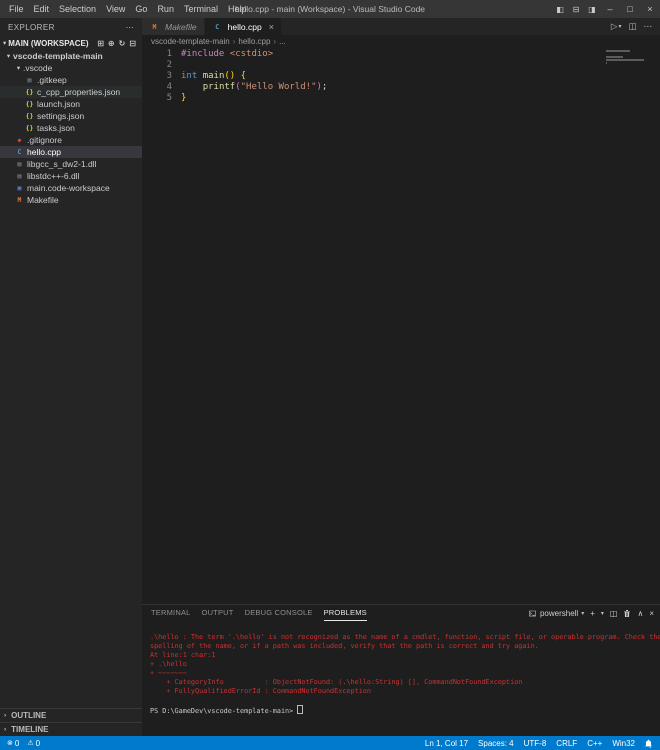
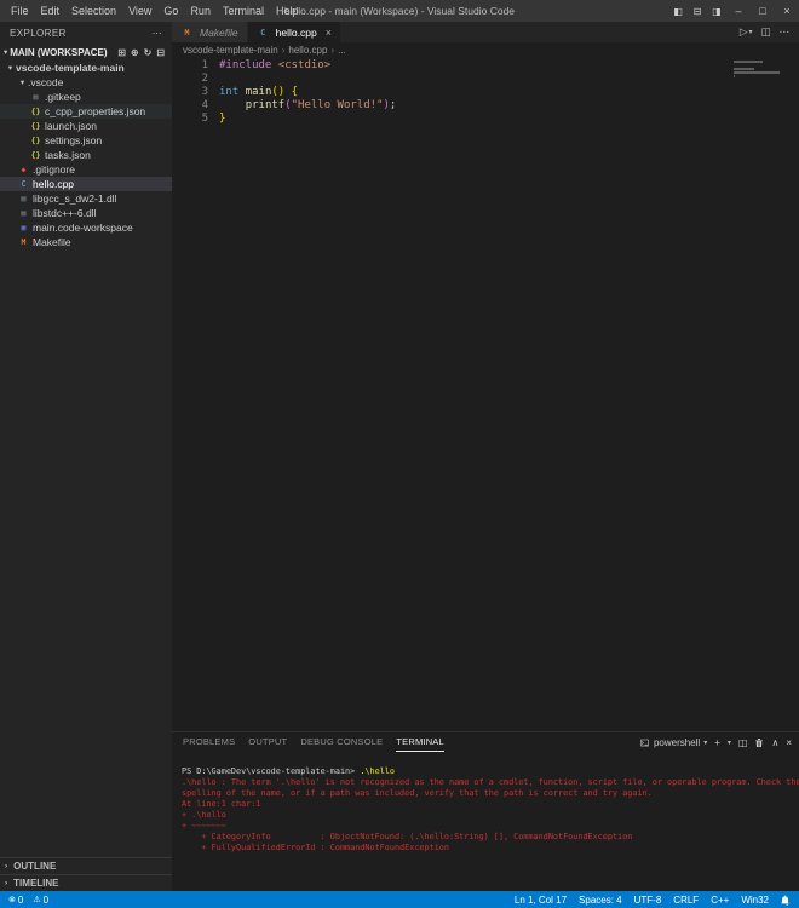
  File
  Edit
  Selection
  View
  Go
  Run
  Terminal
  Help
  hello.cpp - main (Workspace) - Visual Studio Code
  ◧
  ⊟
  ◨
  –
  □
  ×
  EXPLORER
  ⋯
  MAIN (WORKSPACE)
  ⊞
  ⊕
  ↻
  ⊟
  vscode-template-main
  .vscode
  ▤
  .gitkeep
  {}
  c_cpp_properties.json
  {}
  launch.json
  {}
  settings.json
  {}
  tasks.json
  ◆
  .gitignore
  C
  hello.cpp
  ▤
  libgcc_s_dw2-1.dll
  ▤
  libstdc++-6.dll
  ▣
  main.code-workspace
  M
  Makefile
  OUTLINE
  TIMELINE
  M
  Makefile
  C
  hello.cpp
  ×
  ▷
  ◫
  ⋯
  vscode-template-main
  ›
  hello.cpp
  ›
  ...
  1
  #include <cstdio>
  2
  3
  int main() {
  4
  printf("Hello World!");
  5
  }
- TERMINAL
+ PROBLEMS
  OUTPUT
  DEBUG CONSOLE
- PROBLEMS
+ TERMINAL
  powershell
  +
  ◫
  ∧
  ×
+ PS D:\GameDev\vscode-template-main> .\hello
  .\hello : The term '.\hello' is not recognized as the name of a cmdlet, function, script file, or operable program. Check the
  spelling of the name, or if a path was included, verify that the path is correct and try again.
  At line:1 char:1
  + .\hello
  + ~~~~~~~
  + CategoryInfo : ObjectNotFound: (.\hello:String) [], CommandNotFoundException
  + FullyQualifiedErrorId : CommandNotFoundException
- PS D:\GameDev\vscode-template-main>
  0
  0
  Ln 1, Col 17
  Spaces: 4
  UTF-8
  CRLF
  C++
  Win32
